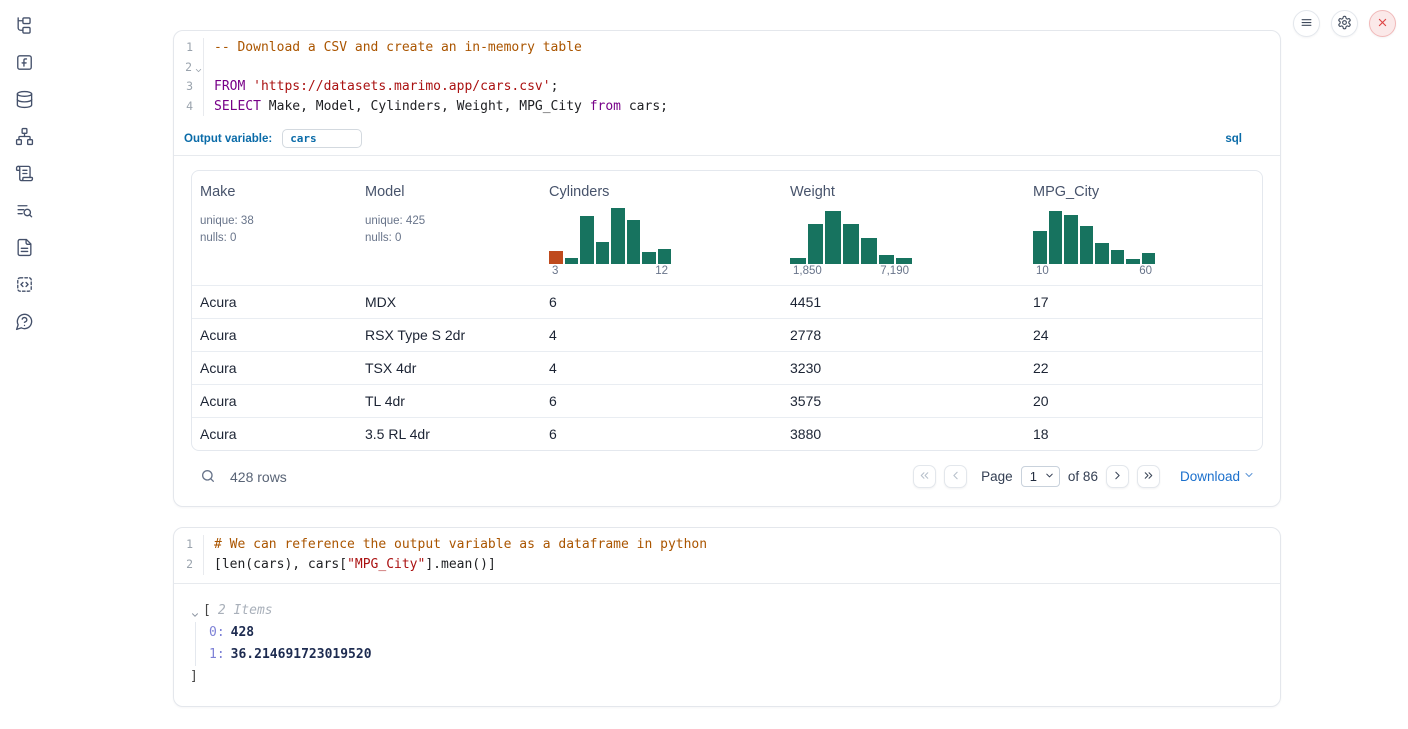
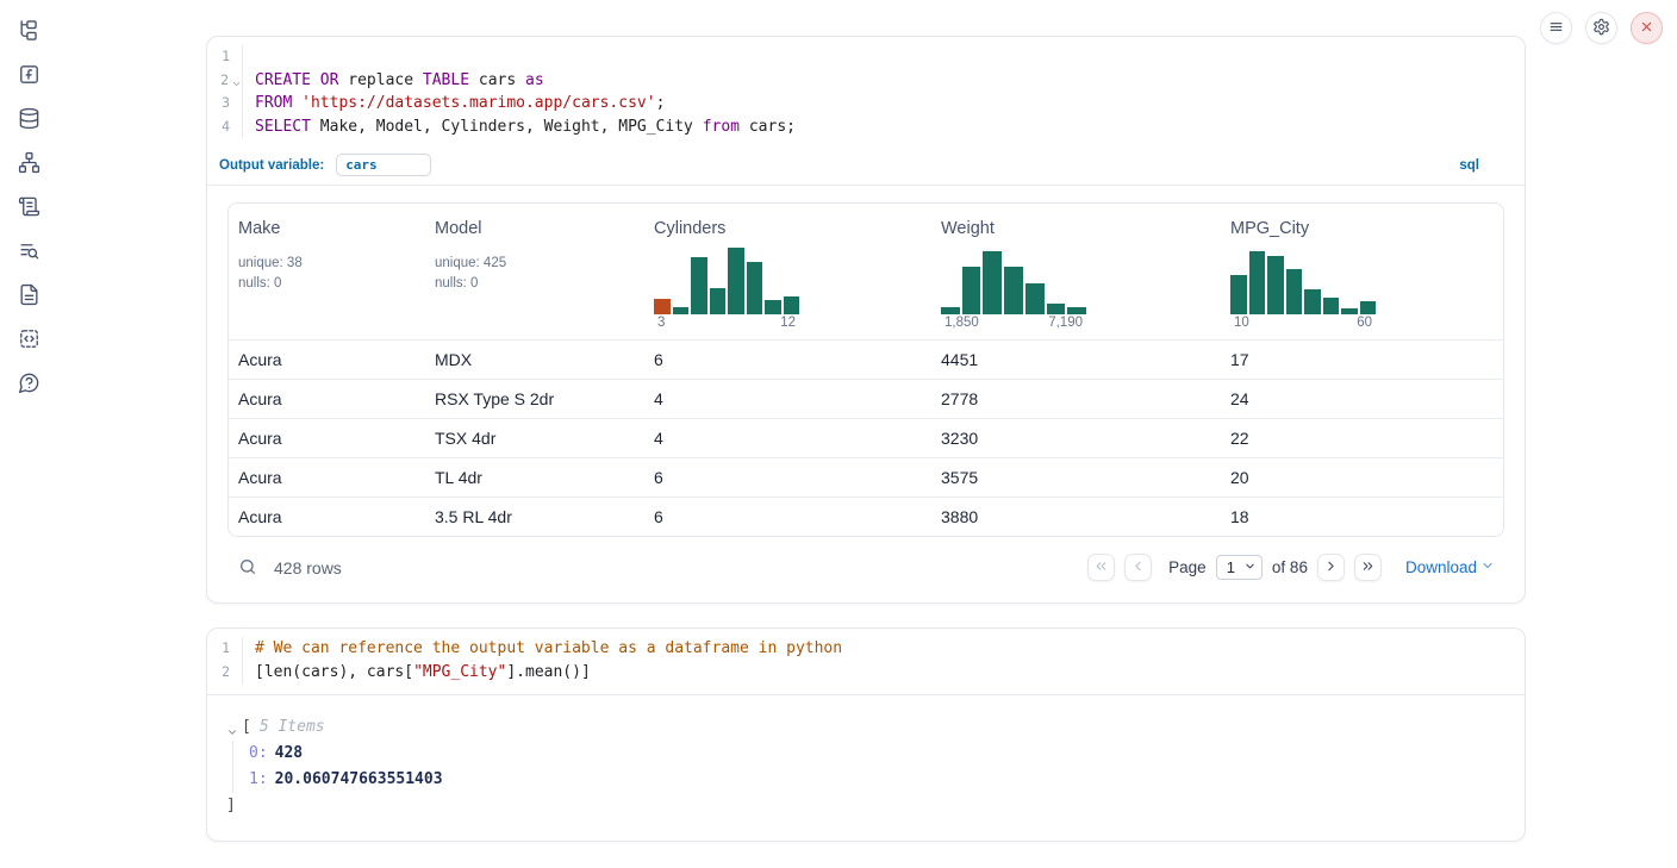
  1
- -- Download a CSV and create an in-memory table
  2
+ CREATE OR replace TABLE cars as
  3
  FROM 'https://datasets.marimo.app/cars.csv';
  4
  SELECT Make, Model, Cylinders, Weight, MPG_City from cars;
  Output variable:
  cars
  sql
  Make
  unique: 38
  nulls: 0
  Model
  unique: 425
  nulls: 0
  Cylinders
  3
  12
  Weight
  1,850
  7,190
  MPG_City
  10
  60
  Acura
  MDX
  6
  4451
  17
  Acura
  RSX Type S 2dr
  4
  2778
  24
  Acura
  TSX 4dr
  4
  3230
  22
  Acura
  TL 4dr
  6
  3575
  20
  Acura
  3.5 RL 4dr
  6
  3880
  18
  428 rows
  Page
  1
  of 86
  Download
  1
  # We can reference the output variable as a dataframe in python
  2
  [len(cars), cars["MPG_City"].mean()]
  [
- 2 Items
+ 5 Items
  0: 428
- 1: 36.214691723019520
+ 1: 20.060747663551403
  ]
